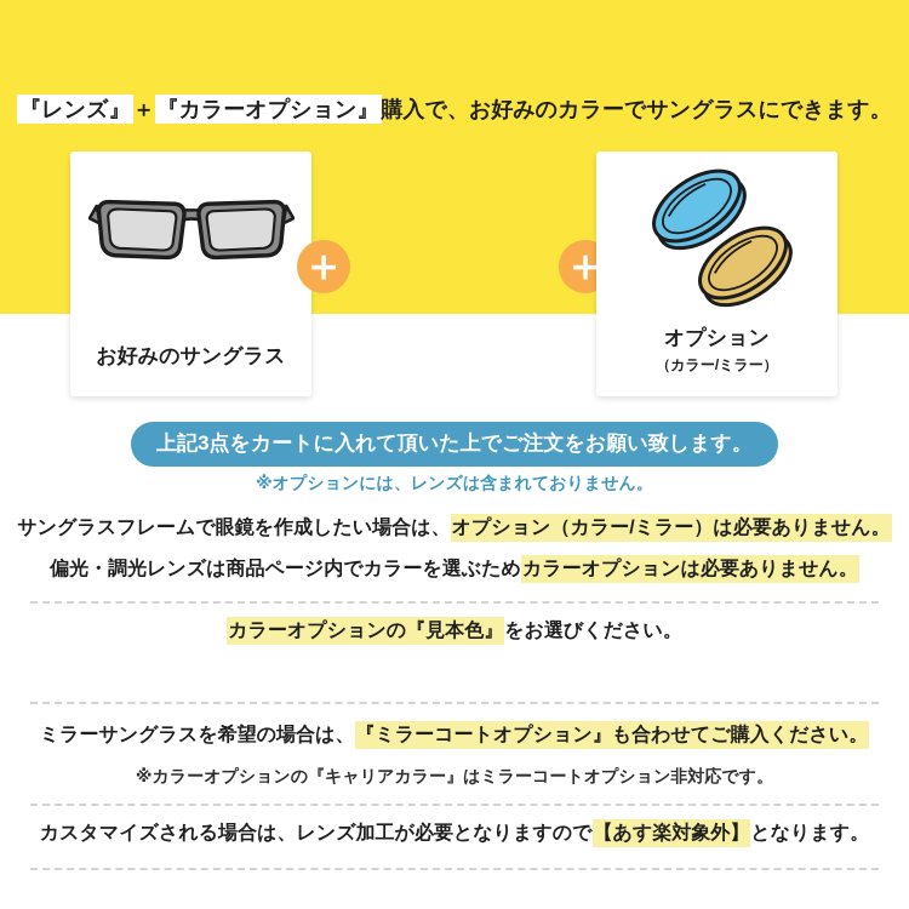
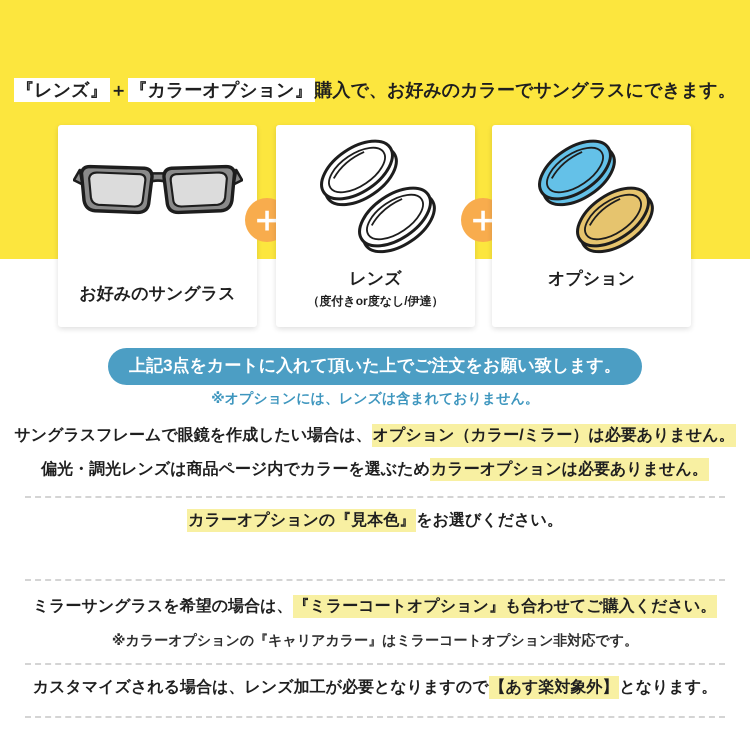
  『レンズ』＋『カラーオプション』購入で、お好みのカラーでサングラスにできます。
  お好みのサングラス
  ＋
+ レンズ
+ （度付きor度なし/伊達）
  ＋
  オプション
- （カラー/ミラー）
  上記3点をカートに入れて頂いた上でご注文をお願い致します。
  ※オプションには、レンズは含まれておりません。
  サングラスフレームで眼鏡を作成したい場合は、オプション（カラー/ミラー）は必要ありません。
  偏光・調光レンズは商品ページ内でカラーを選ぶためカラーオプションは必要ありません。
  カラーオプションの『見本色』をお選びください。
  ミラーサングラスを希望の場合は、『ミラーコートオプション』も合わせてご購入ください。
  ※カラーオプションの『キャリアカラー』はミラーコートオプション非対応です。
  カスタマイズされる場合は、レンズ加工が必要となりますので【あす楽対象外】となります。
